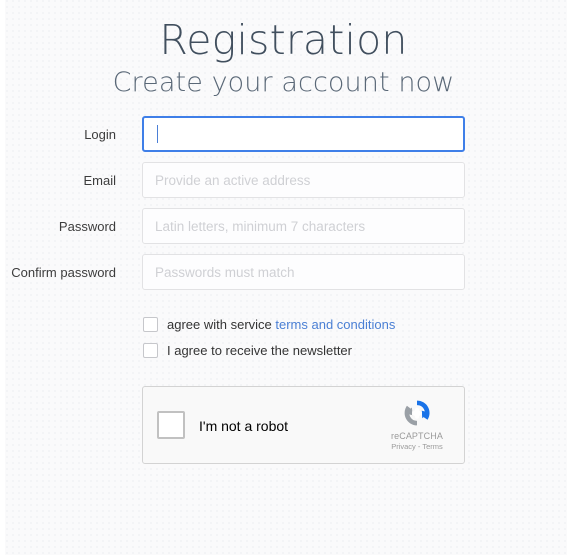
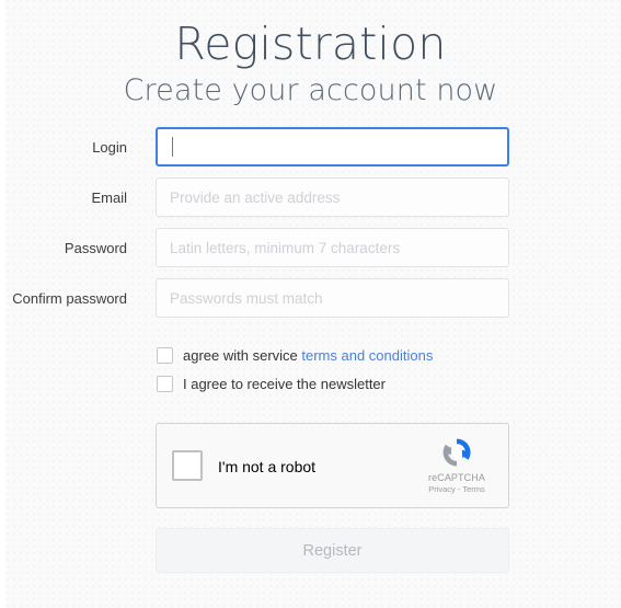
  Registration
  Create your account now
  Login
  Email
  Provide an active address
  Password
  Latin letters, minimum 7 characters
  Confirm password
  Passwords must match
  agree with service terms and conditions
  I agree to receive the newsletter
  I'm not a robot
  reCAPTCHA
  Privacy - Terms
+ Register
